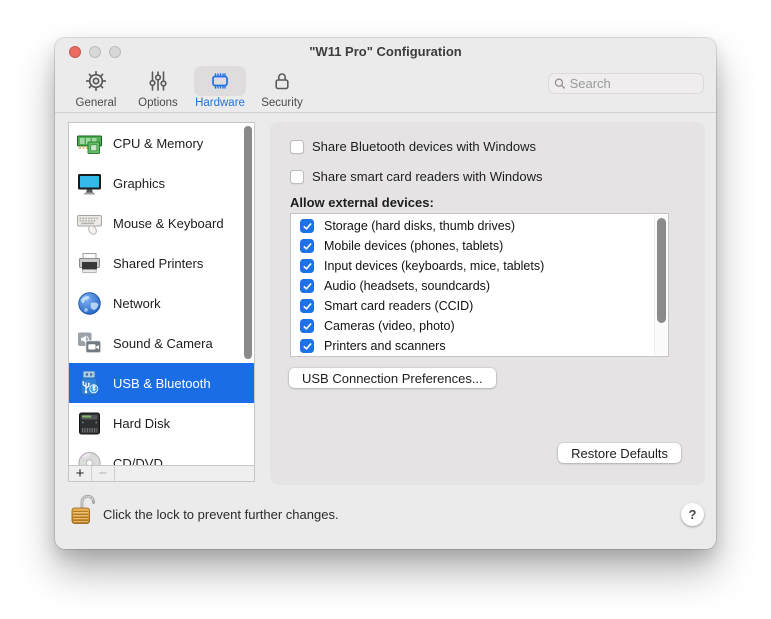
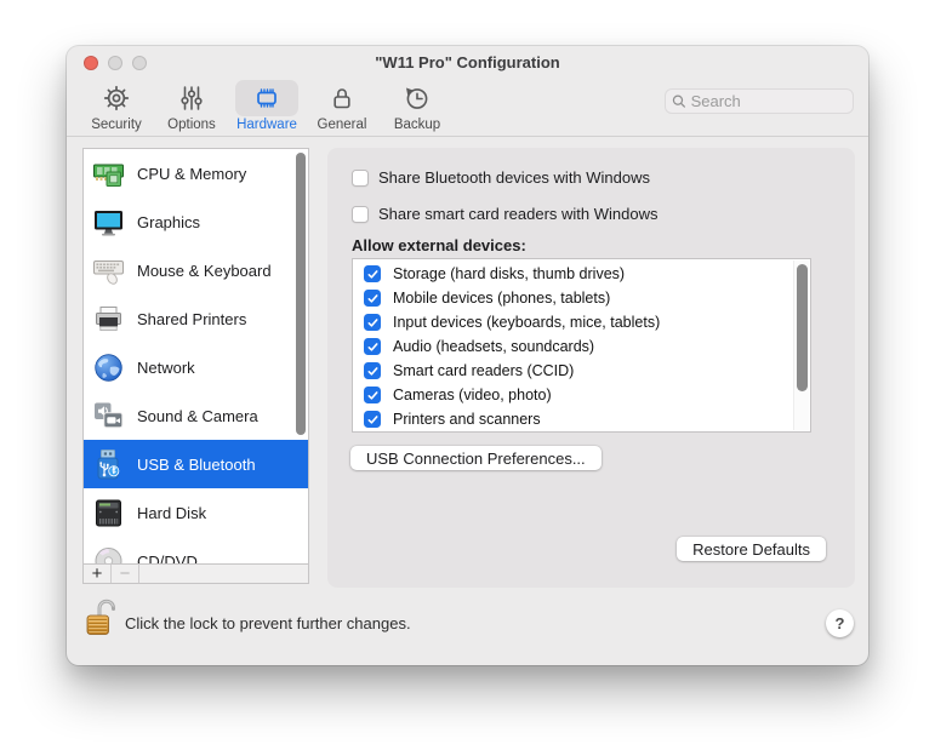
  "W11 Pro" Configuration
- General
+ Security
  Options
  Hardware
- Security
+ General
+ Backup
  Search
  CPU & Memory
  Graphics
  Mouse & Keyboard
  Shared Printers
  Network
  Sound & Camera
  USB & Bluetooth
  Hard Disk
  CD/DVD
  +
  −
  Share Bluetooth devices with Windows
  Share smart card readers with Windows
  Allow external devices:
  Storage (hard disks, thumb drives)
  Mobile devices (phones, tablets)
  Input devices (keyboards, mice, tablets)
  Audio (headsets, soundcards)
  Smart card readers (CCID)
  Cameras (video, photo)
  Printers and scanners
  USB Connection Preferences...
  Restore Defaults
  Click the lock to prevent further changes.
  ?
